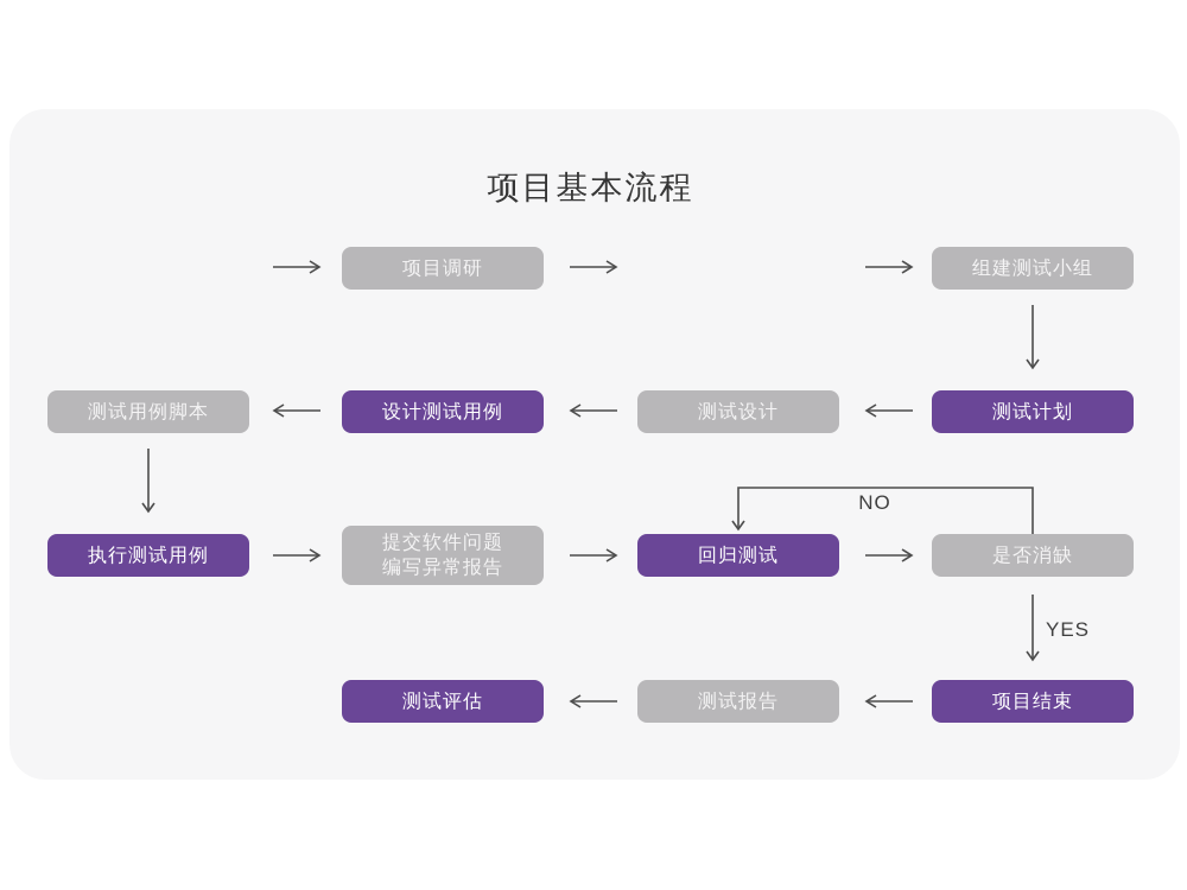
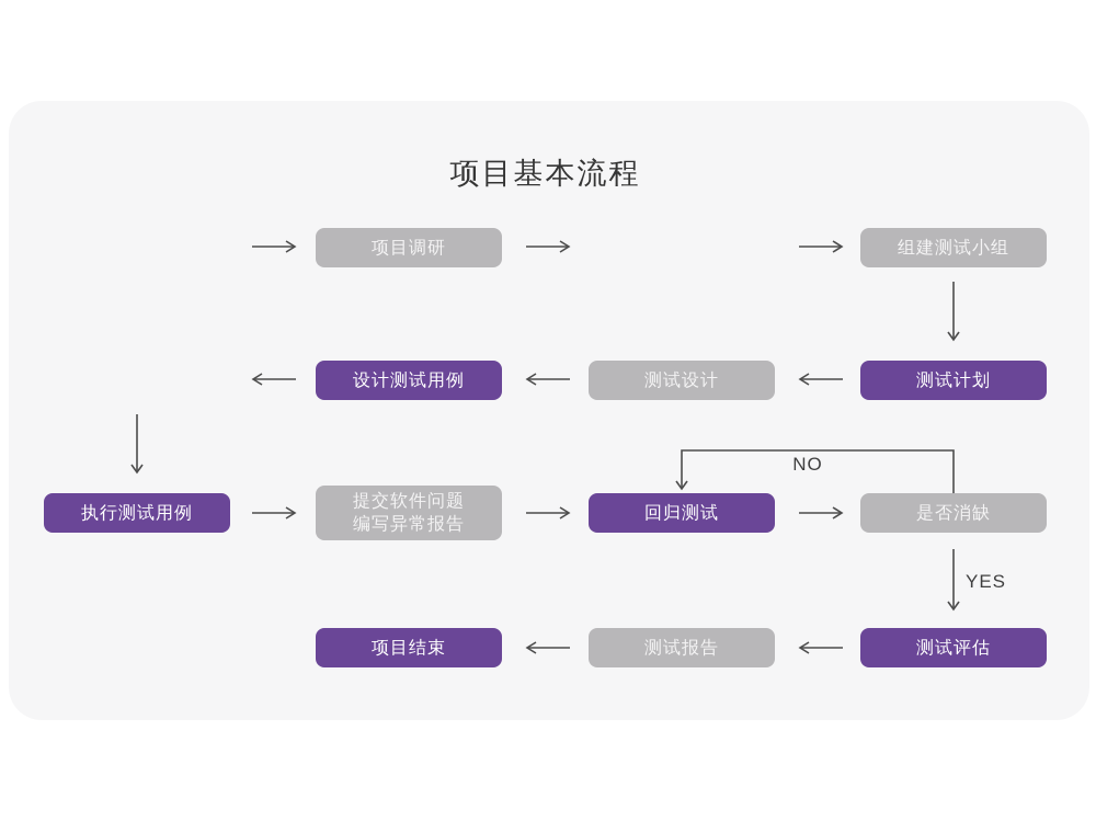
  项目基本流程
  项目调研
  组建测试小组
- 测试用例脚本
  设计测试用例
  测试设计
  测试计划
  执行测试用例
  提交软件问题
  编写异常报告
  回归测试
  是否消缺
- 测试评估
+ 项目结束
  测试报告
- 项目结束
+ 测试评估
  NO
  YES
